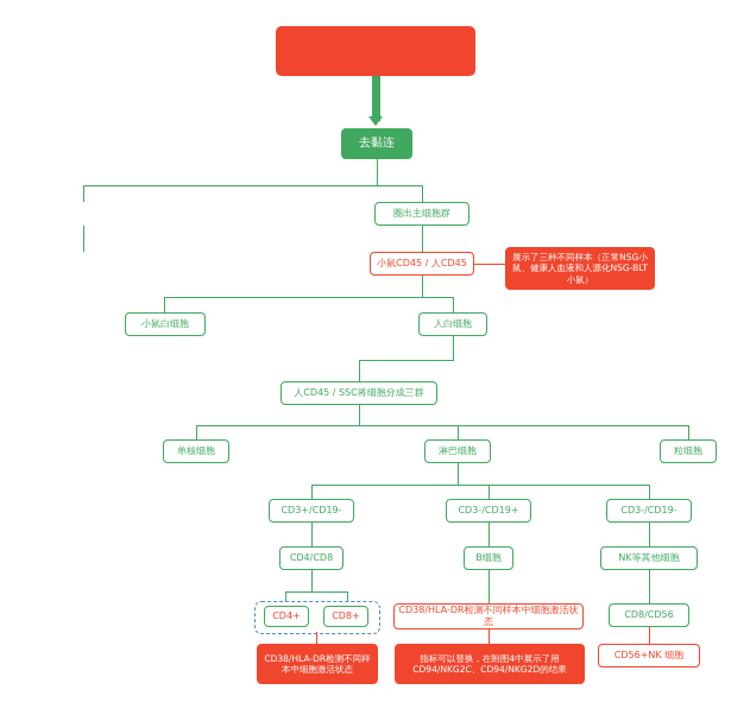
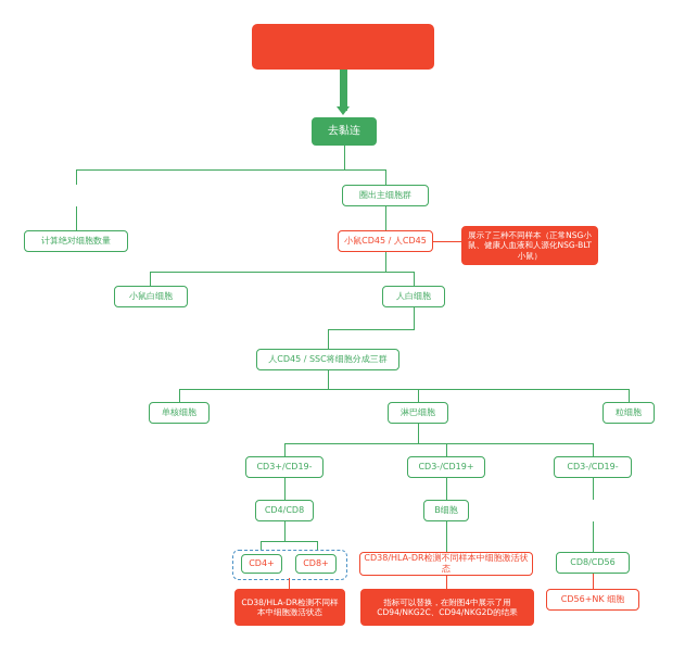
  去黏连
  圈出主细胞群
+ 计算绝对细胞数量
  小鼠CD45 / 人CD45
  展示了三种不同样本（正常NSG小鼠、健康人血液和人源化NSG-BLT小鼠）
  小鼠白细胞
  人白细胞
  人CD45 / SSC将细胞分成三群
  单核细胞
  淋巴细胞
  粒细胞
  CD3+/CD19-
  CD3-/CD19+
  CD3-/CD19-
  CD4/CD8
  B细胞
- NK等其他细胞
  CD4+
  CD8+
  CD38/HLA-DR检测不同样本中细胞激活状态
  CD38/HLA-DR检测不同样本中细胞激活状态
  指标可以替换，在附图4中展示了用CD94/NKG2C、CD94/NKG2D的结果
  CD8/CD56
  CD56+NK 细胞
